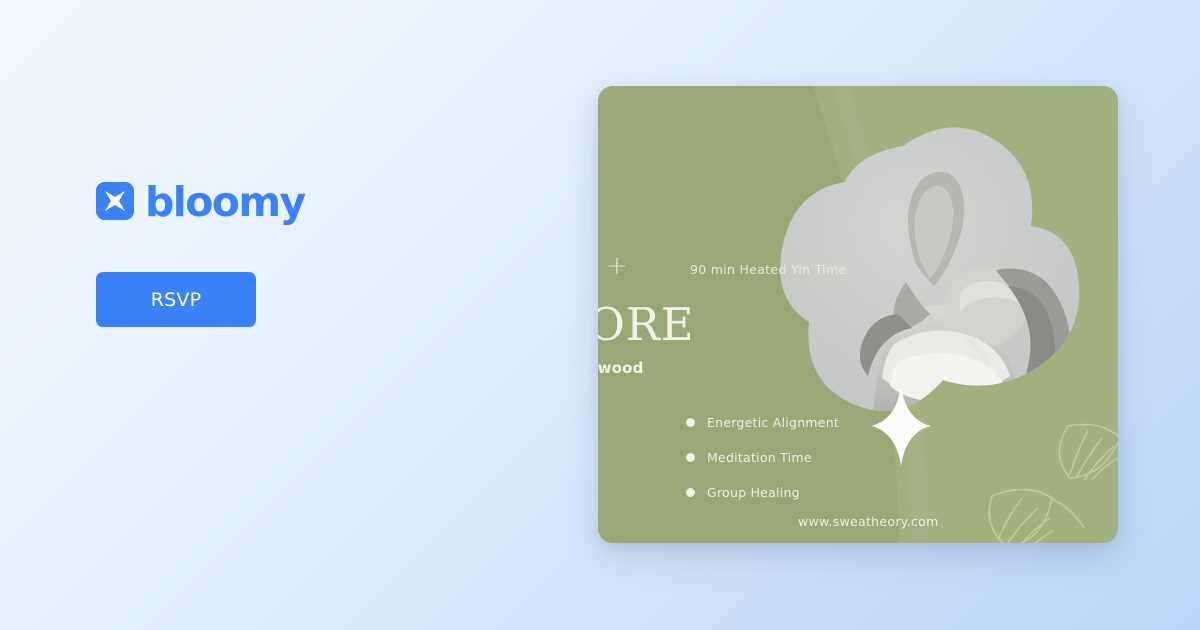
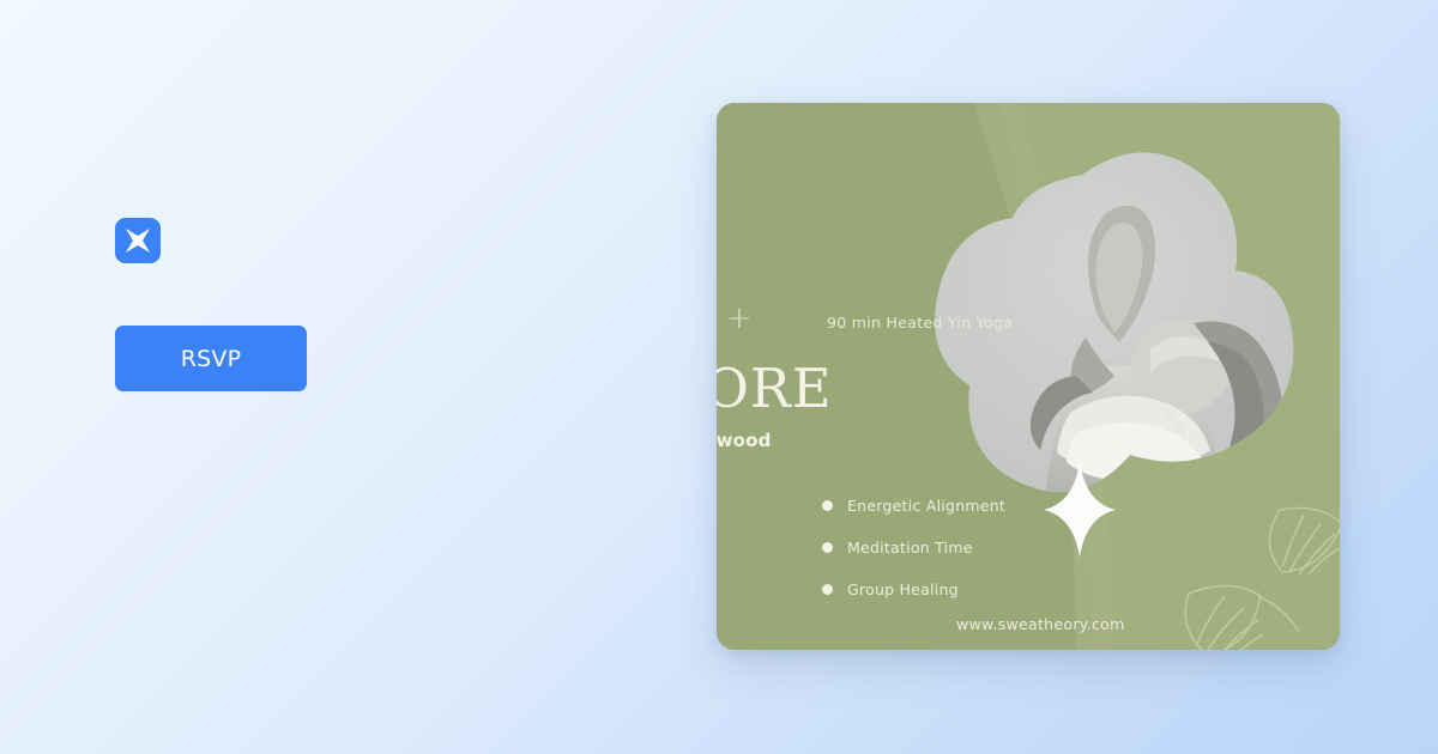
- bloomy
  RSVP
  +
- 90 min Heated Yin Time
+ 90 min Heated Yin Yoga
  ORE
  wood
  Energetic Alignment
  Meditation Time
  Group Healing
  www.sweatheory.com
